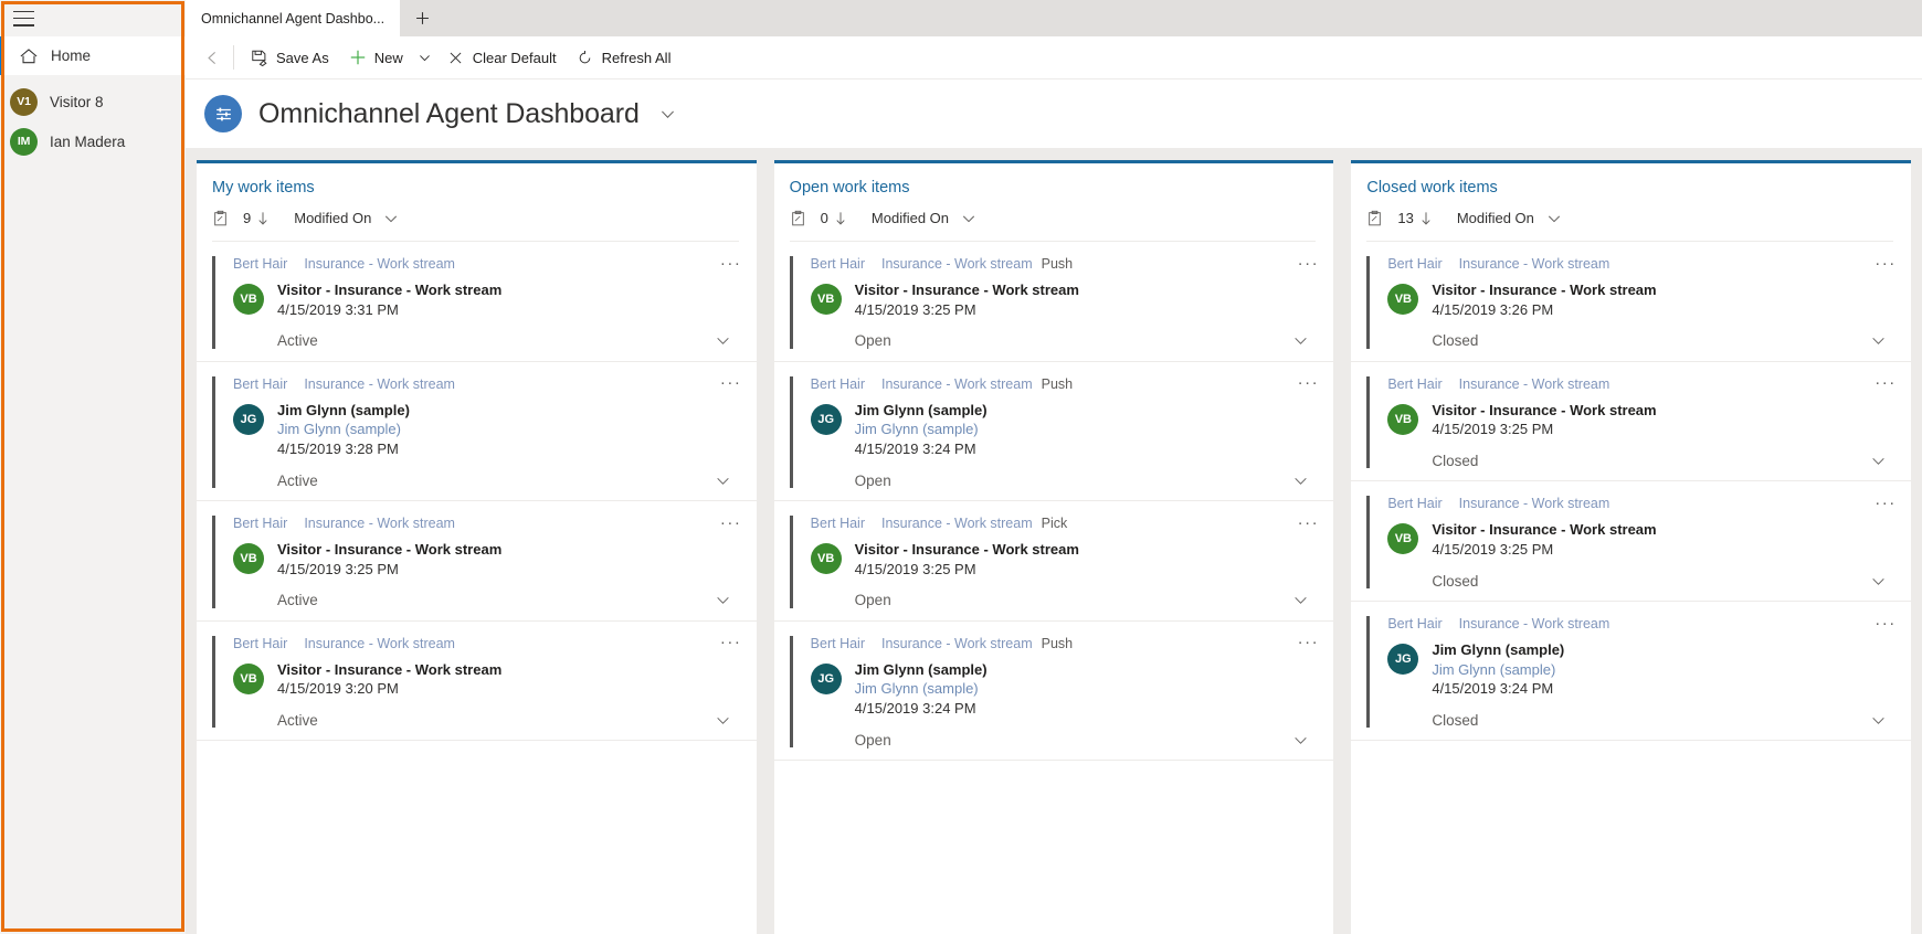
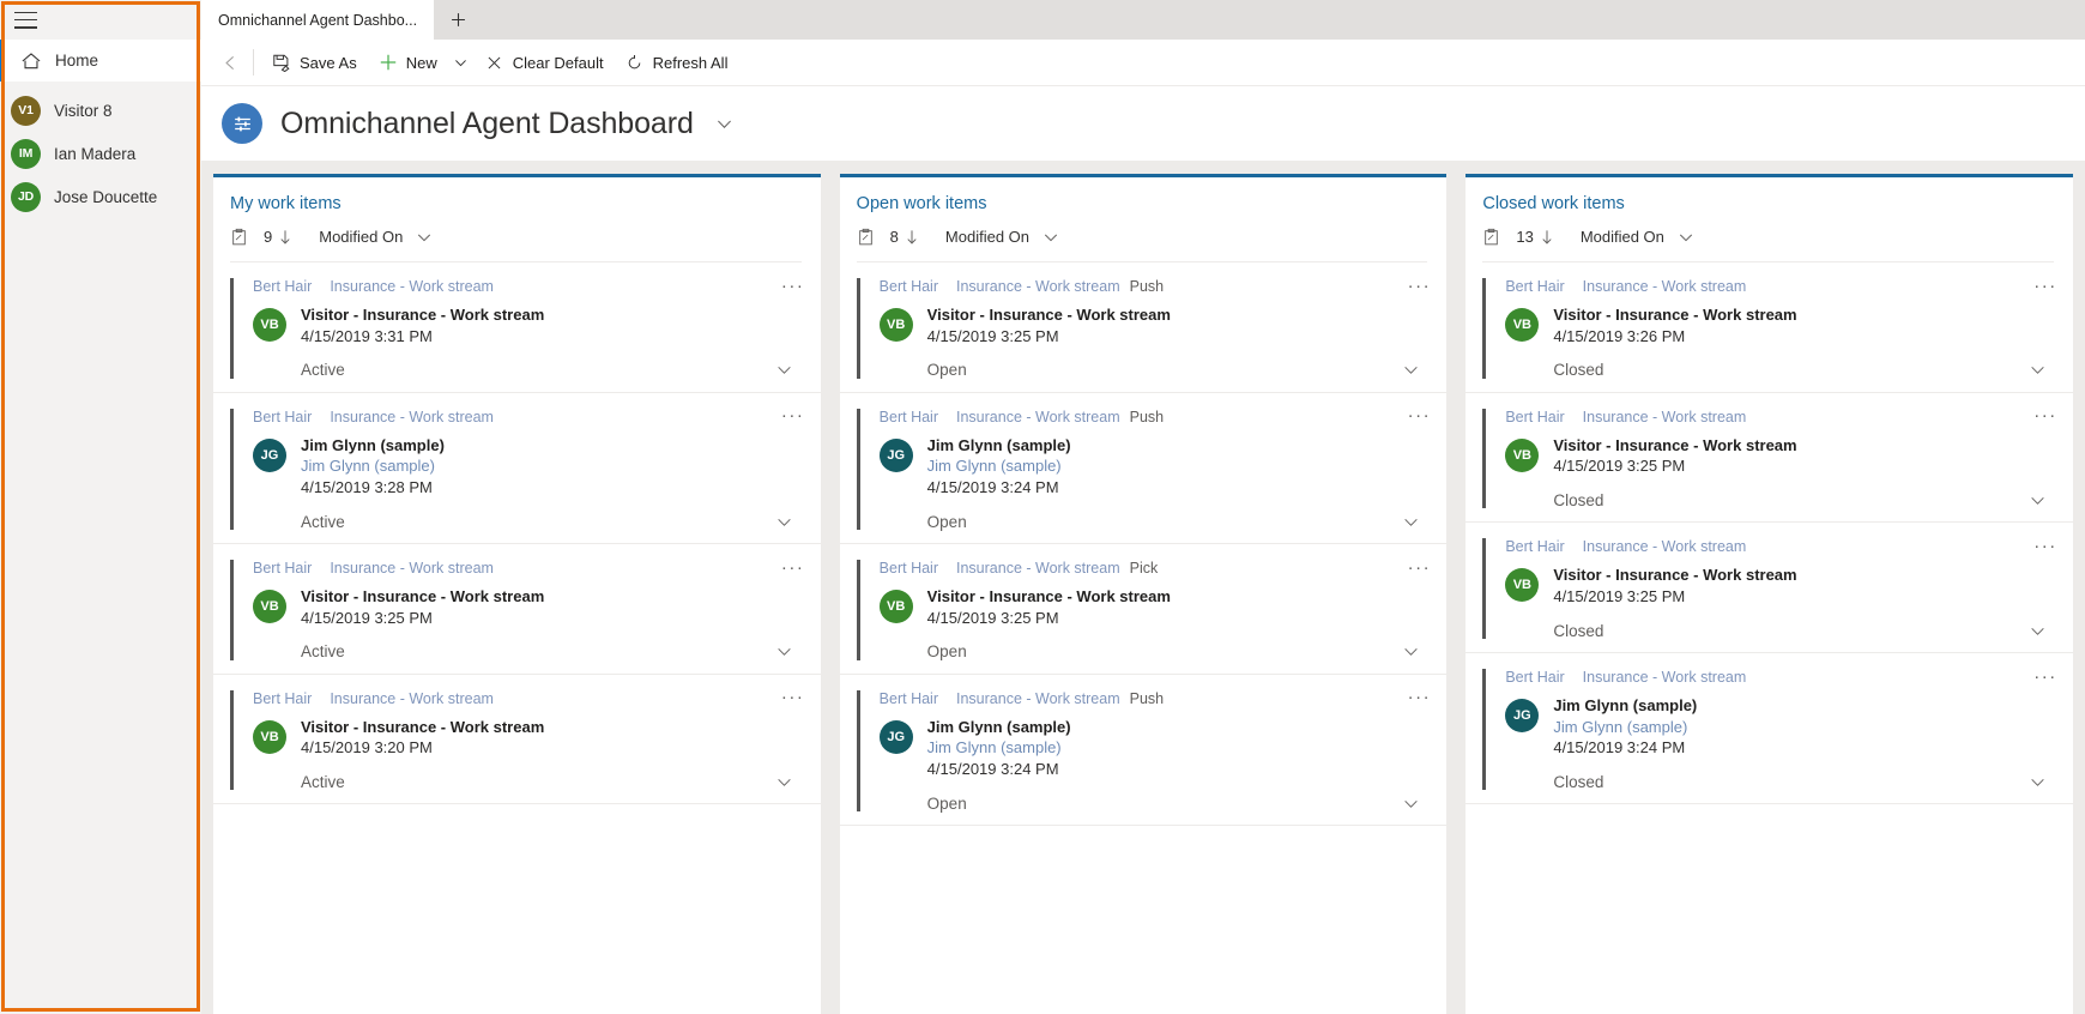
  Home
  V1
  Visitor 8
  IM
  Ian Madera
+ JD
+ Jose Doucette
  Omnichannel Agent Dashbo...
  Save As
  New
  Clear Default
  Refresh All
  Omnichannel Agent Dashboard
  My work items
  9
  Modified On
  ···
  Bert Hair
  Insurance - Work stream
  VB
  Visitor - Insurance - Work stream
  4/15/2019 3:31 PM
  Active
  ···
  Bert Hair
  Insurance - Work stream
  JG
  Jim Glynn (sample)
  Jim Glynn (sample)
  4/15/2019 3:28 PM
  Active
  ···
  Bert Hair
  Insurance - Work stream
  VB
  Visitor - Insurance - Work stream
  4/15/2019 3:25 PM
  Active
  ···
  Bert Hair
  Insurance - Work stream
  VB
  Visitor - Insurance - Work stream
  4/15/2019 3:20 PM
  Active
  Open work items
- 0
+ 8
  Modified On
  ···
  Bert Hair
  Insurance - Work stream
  Push
  VB
  Visitor - Insurance - Work stream
  4/15/2019 3:25 PM
  Open
  ···
  Bert Hair
  Insurance - Work stream
  Push
  JG
  Jim Glynn (sample)
  Jim Glynn (sample)
  4/15/2019 3:24 PM
  Open
  ···
  Bert Hair
  Insurance - Work stream
  Pick
  VB
  Visitor - Insurance - Work stream
  4/15/2019 3:25 PM
  Open
  ···
  Bert Hair
  Insurance - Work stream
  Push
  JG
  Jim Glynn (sample)
  Jim Glynn (sample)
  4/15/2019 3:24 PM
  Open
  Closed work items
  13
  Modified On
  ···
  Bert Hair
  Insurance - Work stream
  VB
  Visitor - Insurance - Work stream
  4/15/2019 3:26 PM
  Closed
  ···
  Bert Hair
  Insurance - Work stream
  VB
  Visitor - Insurance - Work stream
  4/15/2019 3:25 PM
  Closed
  ···
  Bert Hair
  Insurance - Work stream
  VB
  Visitor - Insurance - Work stream
  4/15/2019 3:25 PM
  Closed
  ···
  Bert Hair
  Insurance - Work stream
  JG
  Jim Glynn (sample)
  Jim Glynn (sample)
  4/15/2019 3:24 PM
  Closed
